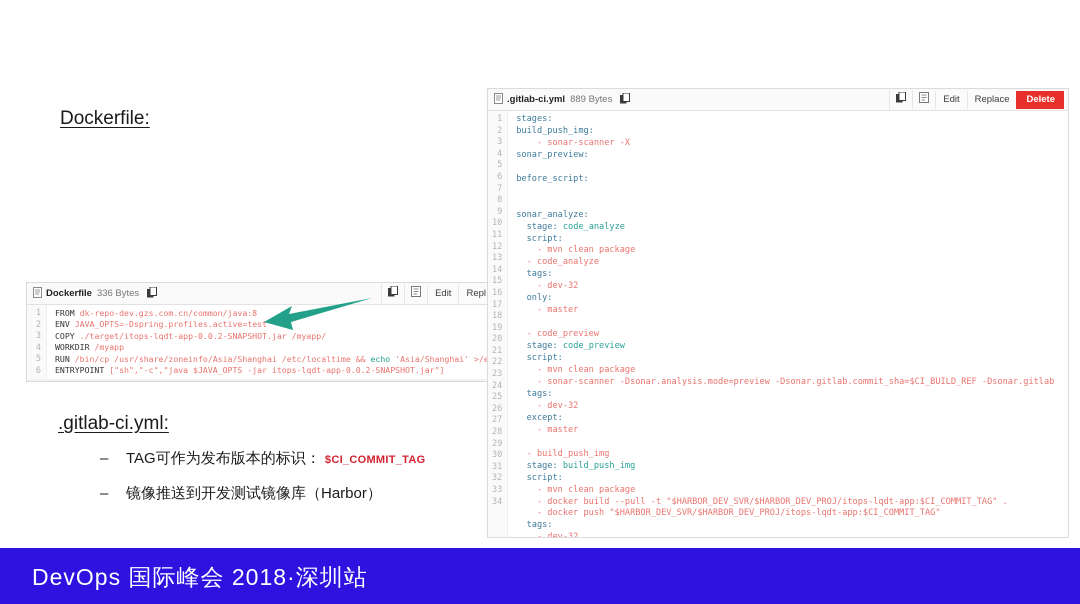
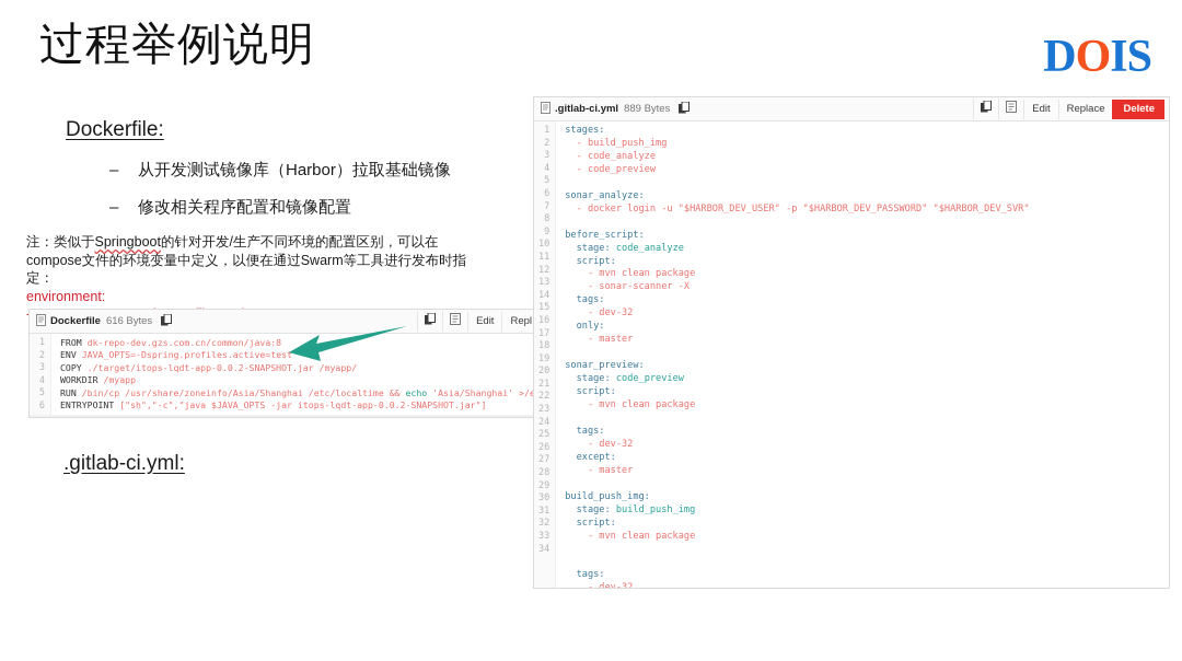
+ 过程举例说明
+ DOIS
  Dockerfile:
+ – 从开发测试镜像库（Harbor）拉取基础镜像
+ – 修改相关程序配置和镜像配置
+ 注：类似于Springboot的针对开发/生产不同环境的配置区别，可以在
+ compose文件的环境变量中定义，以便在通过Swarm等工具进行发布时指定：
+ environment:
  .gitlab-ci.yml:
- – TAG可作为发布版本的标识： $CI_COMMIT_TAG
- – 镜像推送到开发测试镜像库（Harbor）
  Dockerfile
- 336 Bytes
+ 616 Bytes
  Edit
  Repl
  1
  2
  3
  4
  5
  6
  FROM dk-repo-dev.gzs.com.cn/common/java:8
  ENV JAVA_OPTS=-Dspring.profiles.active=test
  COPY ./target/itops-lqdt-app-0.0.2-SNAPSHOT.jar /myapp/
  WORKDIR /myapp
  RUN /bin/cp /usr/share/zoneinfo/Asia/Shanghai /etc/localtime && echo 'Asia/Shanghai' >/
  ENTRYPOINT ["sh","-c","java $JAVA_OPTS -jar itops-lqdt-app-0.0.2-SNAPSHOT.jar"]
  .gitlab-ci.yml
  889 Bytes
  Edit
  Replace
  Delete
  1
  2
  3
  4
  5
  6
  7
  8
  9
  10
  11
  12
  13
  14
  15
  16
  17
  18
  19
  20
  21
  22
  23
  24
  25
  26
  27
  28
  29
  30
  31
  32
  33
  34
  stages:
- build_push_img:
+ - build_push_img
- - sonar-scanner -X
+ - code_analyze
- sonar_preview:
+ - code_preview
- before_script:
+ sonar_analyze:
+ - docker login -u "$HARBOR_DEV_USER" -p "$HARBOR_DEV_PASSWORD" "$HARBOR_DEV_SVR"
- sonar_analyze:
+ before_script:
  stage: code_analyze
  script:
  - mvn clean package
- - code_analyze
+ - sonar-scanner -X
  tags:
  - dev-32
  only:
  - master
- - code_preview
+ sonar_preview:
  stage: code_preview
  script:
  - mvn clean package
- - sonar-scanner -Dsonar.analysis.mode=preview -Dsonar.gitlab.commit_sha=$CI_BUILD_REF -Dsonar.gitlab
  tags:
  - dev-32
  except:
  - master
- - build_push_img
+ build_push_img:
  stage: build_push_img
  script:
  - mvn clean package
- - docker build --pull -t "$HARBOR_DEV_SVR/$HARBOR_DEV_PROJ/itops-lqdt-app:$CI_COMMIT_TAG" .
- - docker push "$HARBOR_DEV_SVR/$HARBOR_DEV_PROJ/itops-lqdt-app:$CI_COMMIT_TAG"
  tags:
- DevOps 国际峰会 2018·深圳站
